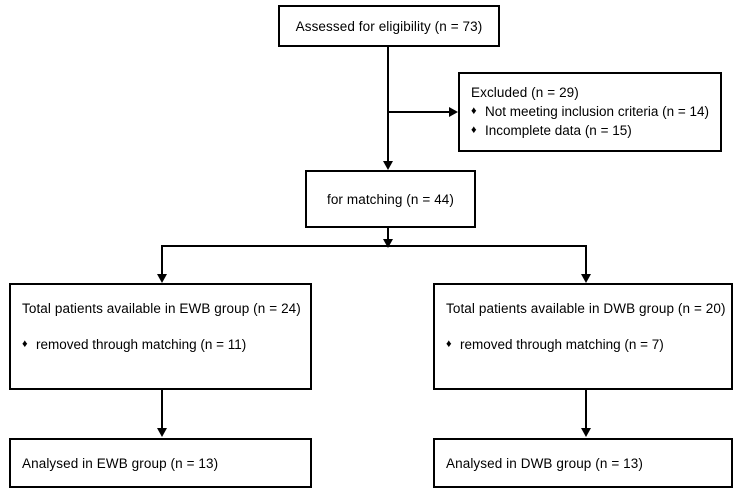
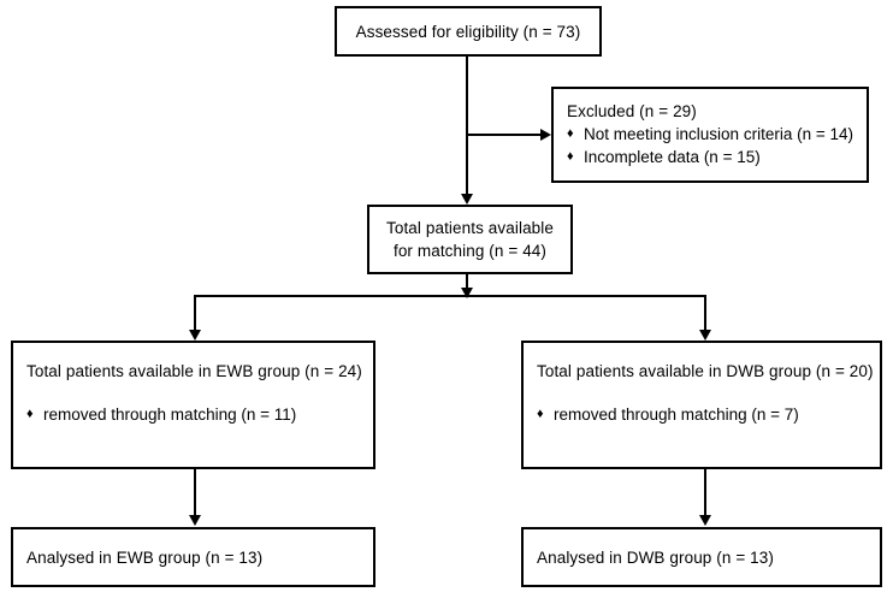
  Assessed for eligibility (n = 73)
  Excluded (n = 29)
  ♦
  Not meeting inclusion criteria (n = 14)
  ♦
  Incomplete data (n = 15)
+ Total patients available
  for matching (n = 44)
  Total patients available in EWB group (n = 24)
  ♦
  removed through matching (n = 11)
  Total patients available in DWB group (n = 20)
  ♦
  removed through matching (n = 7)
  Analysed in EWB group (n = 13)
  Analysed in DWB group (n = 13)
